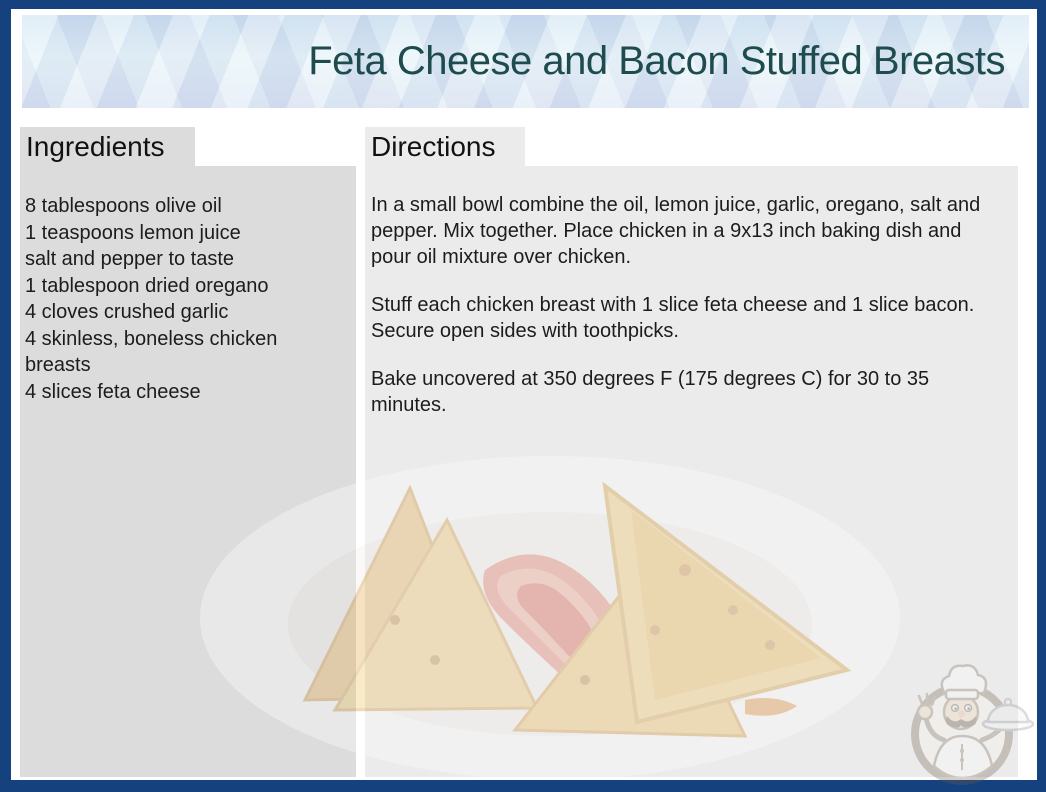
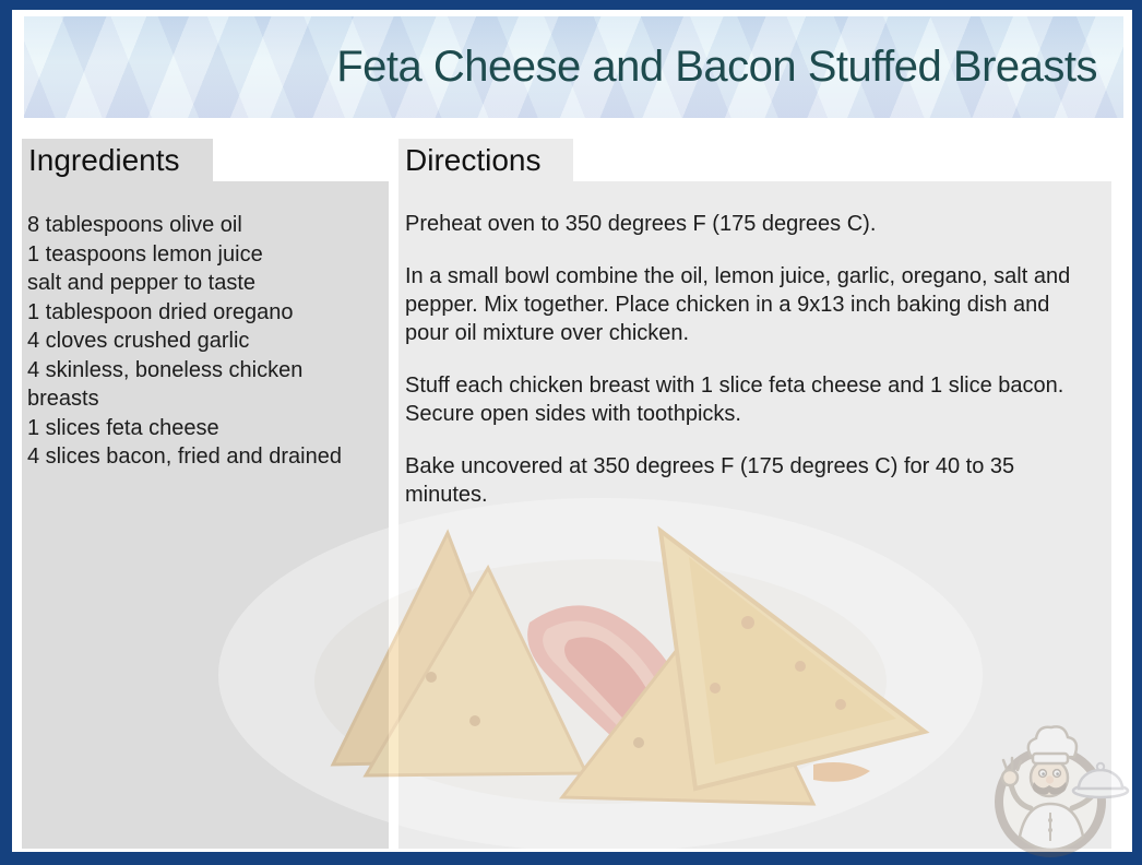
  Feta Cheese and Bacon Stuffed Breasts
  Ingredients
  Directions
  8 tablespoons olive oil
  1 teaspoons lemon juice
  salt and pepper to taste
  1 tablespoon dried oregano
  4 cloves crushed garlic
  4 skinless, boneless chicken breasts
- 4 slices feta cheese
+ 1 slices feta cheese
+ 4 slices bacon, fried and drained
+ Preheat oven to 350 degrees F (175 degrees C).
  In a small bowl combine the oil, lemon juice, garlic, oregano, salt and pepper. Mix together. Place chicken in a 9x13 inch baking dish and pour oil mixture over chicken.
  Stuff each chicken breast with 1 slice feta cheese and 1 slice bacon. Secure open sides with toothpicks.
- Bake uncovered at 350 degrees F (175 degrees C) for 30 to 35 minutes.
+ Bake uncovered at 350 degrees F (175 degrees C) for 40 to 35 minutes.
